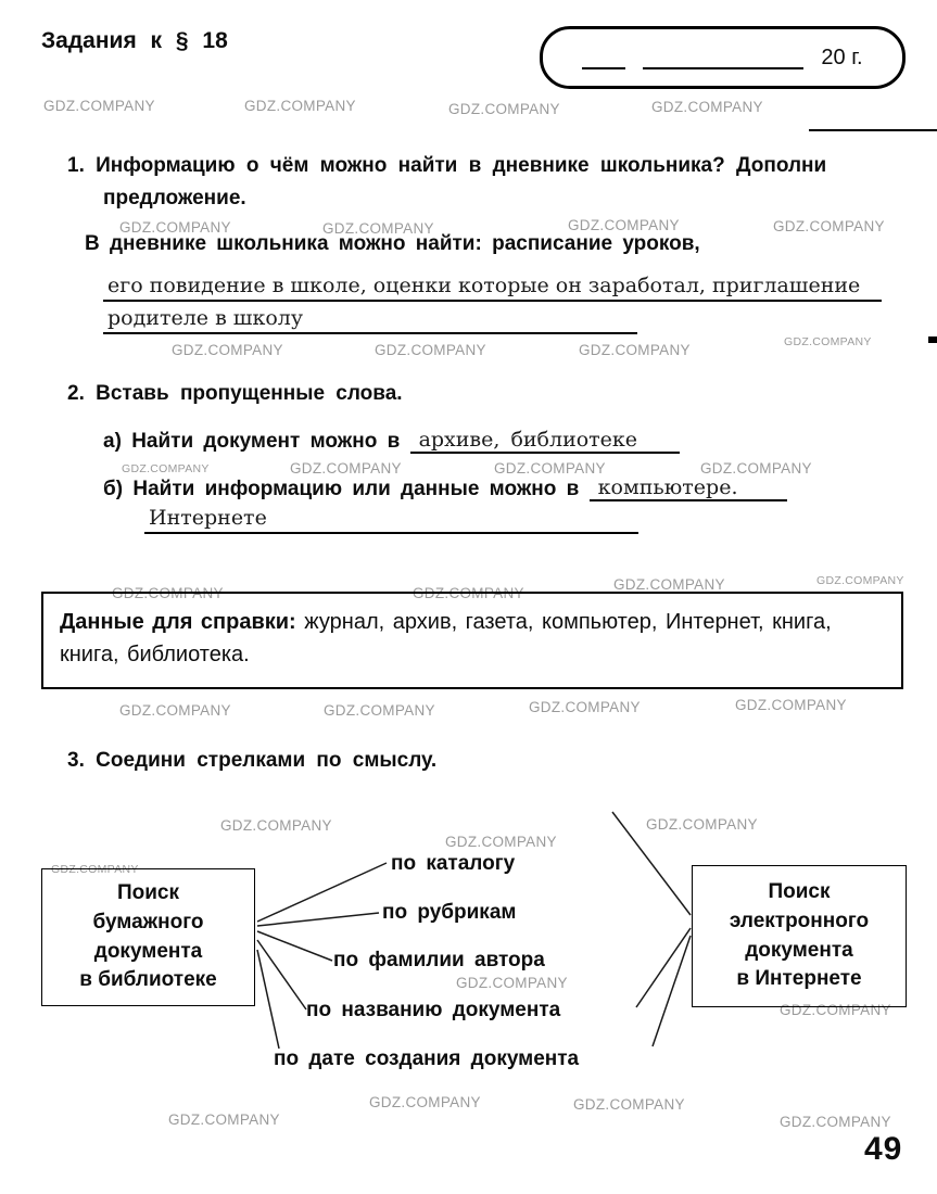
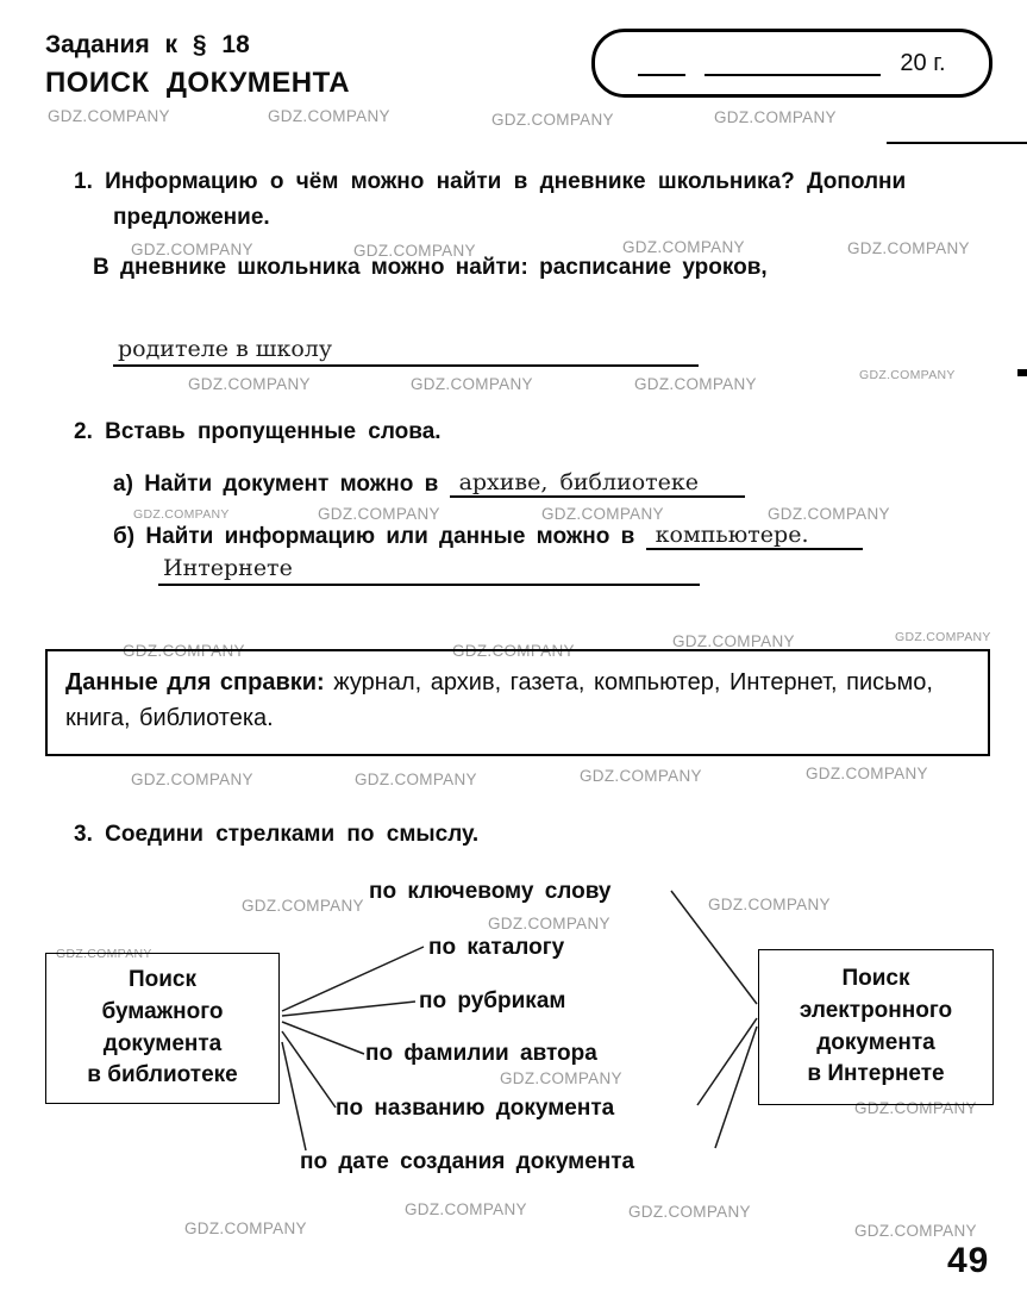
  GDZ.COMPANY
  GDZ.COMPANY
  GDZ.COMPANY
  GDZ.COMPANY
  GDZ.COMPANY
  GDZ.COMPANY
  GDZ.COMPANY
  GDZ.COMPANY
  GDZ.COMPANY
  GDZ.COMPANY
  GDZ.COMPANY
  GDZ.COMPANY
  GDZ.COMPANY
  GDZ.COMPANY
  GDZ.COMPANY
  GDZ.COMPANY
  GDZ.COMPANY
  GDZ.COMPANY
  GDZ.COMPANY
  GDZ.COMPANY
  GDZ.COMPANY
  GDZ.COMPANY
  GDZ.COMPANY
  GDZ.COMPANY
  GDZ.COMPANY
  GDZ.COMPANY
  GDZ.COMPANY
  GDZ.COMPANY
  GDZ.COMPANY
  GDZ.COMPANY
  GDZ.COMPANY
  GDZ.COMPANY
  GDZ.COMPANY
  GDZ.COMPANY
  Задания к § 18
+ ПОИСК ДОКУМЕНТА
  20 г.
  1. Информацию о чём можно найти в дневнике школьника? Дополни предложение.
  В дневнике школьника можно найти: расписание уроков,
- его повидение в школе, оценки которые он заработал, приглашение
  родителе в школу
  2. Вставь пропущенные слова.
  а) Найти документ можно в архиве, библиотеке
  б) Найти информацию или данные можно в компьютере.
  Интернете
- Данные для справки: журнал, архив, газета, компьютер, Интернет, книга, книга, библиотека.
+ Данные для справки: журнал, архив, газета, компьютер, Интернет, письмо, книга, библиотека.
  3. Соедини стрелками по смыслу.
+ по ключевому слову
  по каталогу
  по рубрикам
  по фамилии автора
  по названию документа
  по дате создания документа
  Поиск
  бумажного
  документа
  в библиотеке
  Поиск
  электронного
  документа
  в Интернете
  49
